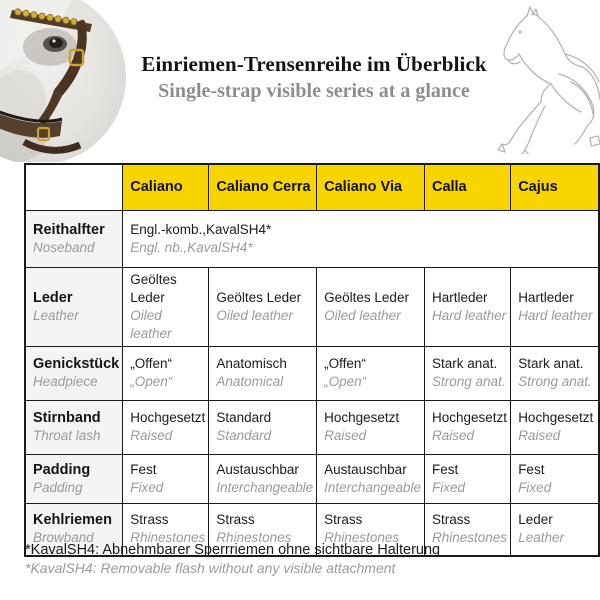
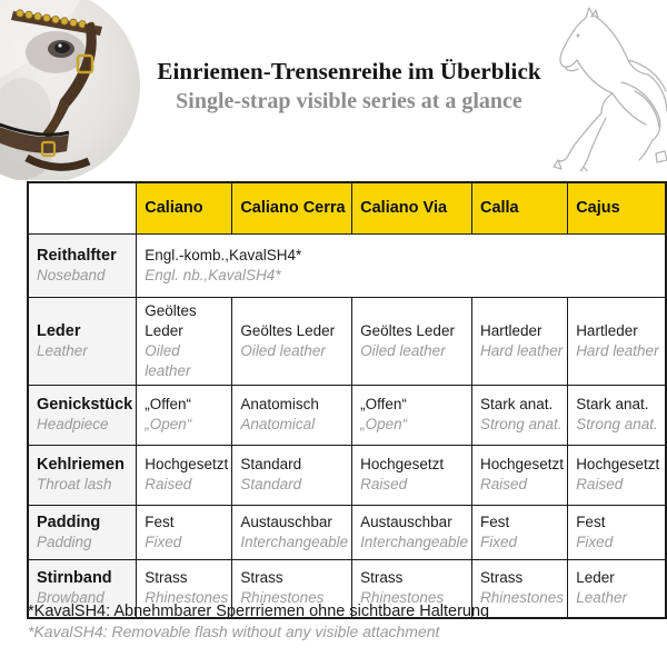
  Einriemen-Trensenreihe im Überblick
  Single-strap visible series at a glance
  	Caliano	Caliano Cerra	Caliano Via	Calla	Cajus
  Reithalfter Noseband	Engl.-komb.,KavalSH4* Engl. nb.,KavalSH4*
  Leder Leather	Geöltes Leder Oiled leather	Geöltes Leder Oiled leather	Geöltes Leder Oiled leather	Hartleder Hard leather	Hartleder Hard leather
  Genickstück Headpiece	„Offen“ „Open“	Anatomisch Anatomical	„Offen“ „Open“	Stark anat. Strong anat.	Stark anat. Strong anat.
- Stirnband Throat lash	Hochgesetzt Raised	Standard Standard	Hochgesetzt Raised	Hochgesetzt Raised	Hochgesetzt Raised
+ Kehlriemen Throat lash	Hochgesetzt Raised	Standard Standard	Hochgesetzt Raised	Hochgesetzt Raised	Hochgesetzt Raised
  Padding Padding	Fest Fixed	Austauschbar Interchangeable	Austauschbar Interchangeable	Fest Fixed	Fest Fixed
- Kehlriemen Browband	Strass Rhinestones	Strass Rhinestones	Strass Rhinestones	Strass Rhinestones	Leder Leather
+ Stirnband Browband	Strass Rhinestones	Strass Rhinestones	Strass Rhinestones	Strass Rhinestones	Leder Leather
  *KavalSH4: Abnehmbarer Sperrriemen ohne sichtbare Halterung
  *KavalSH4: Removable flash without any visible attachment
